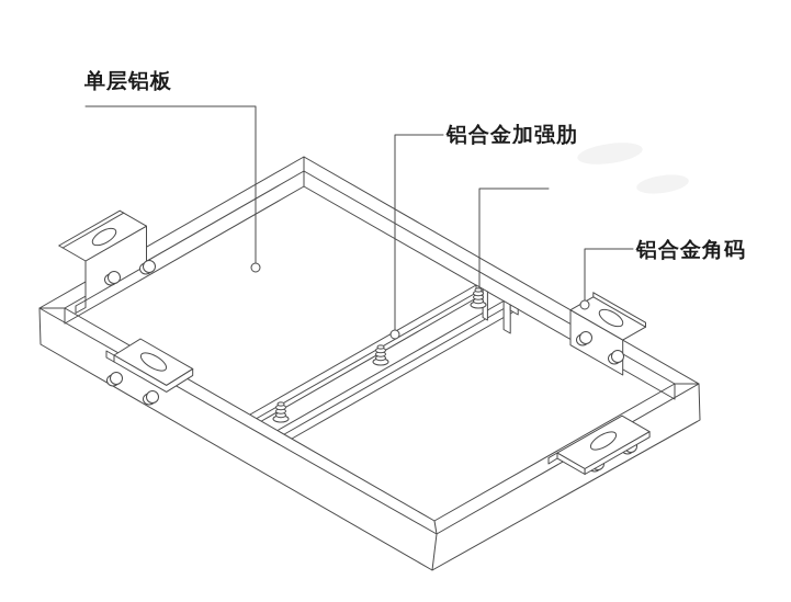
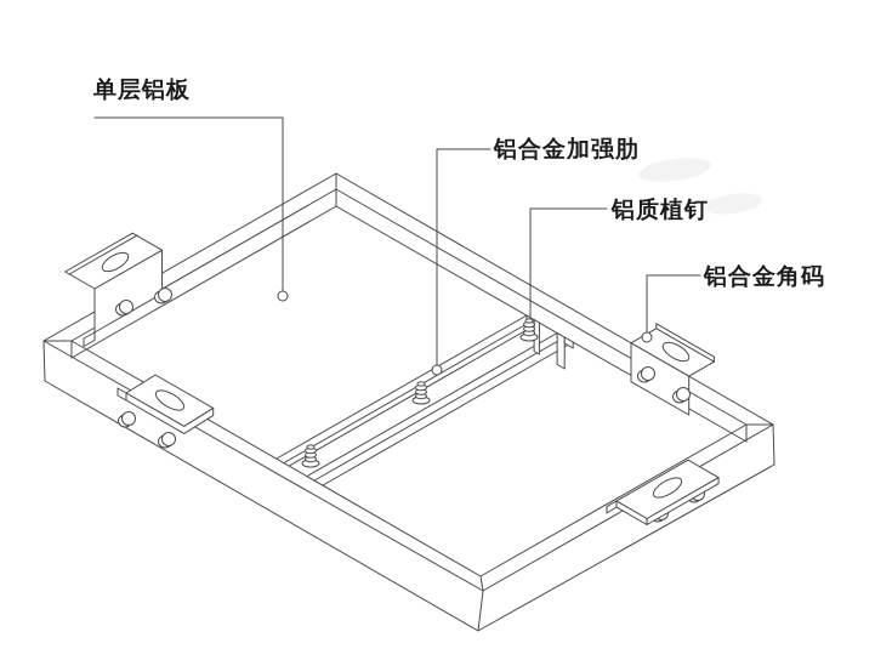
  单层铝板
  铝合金加强肋
+ 铝质植钉
  铝合金角码
